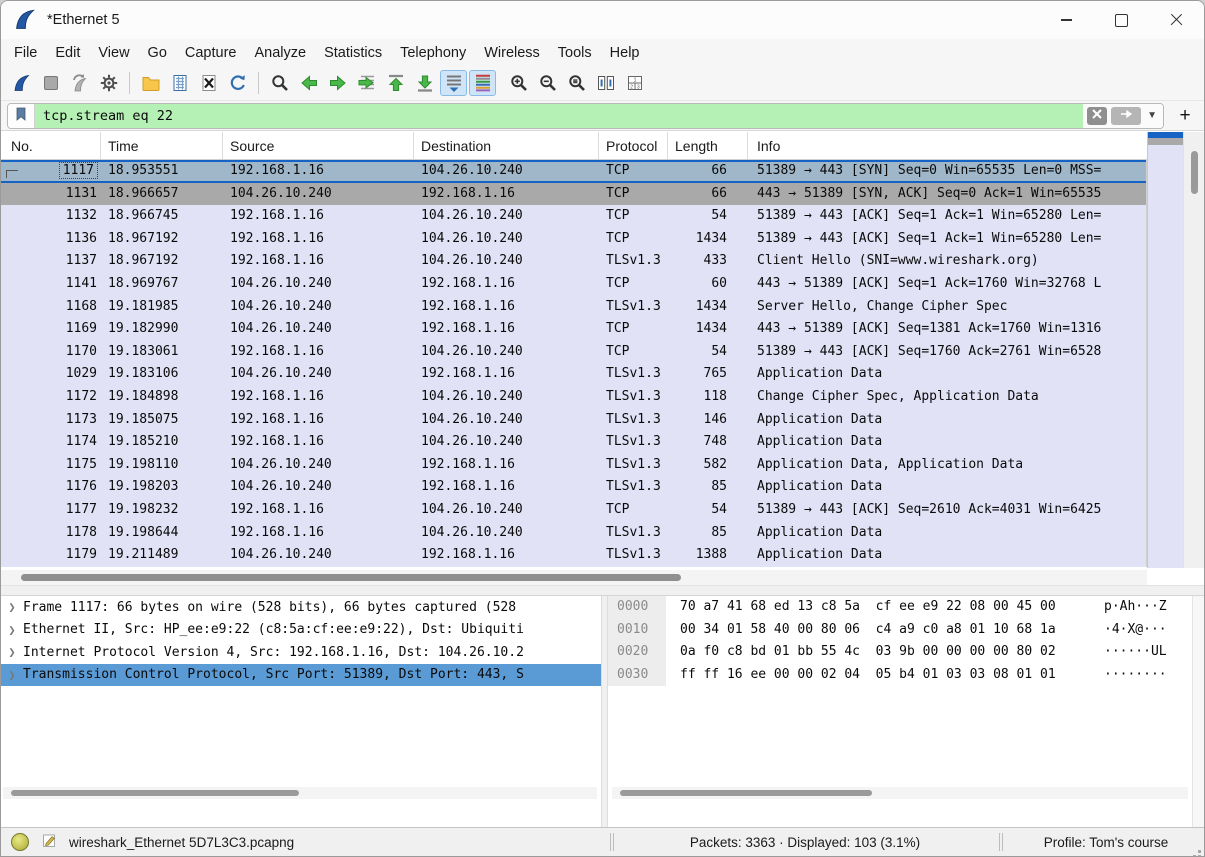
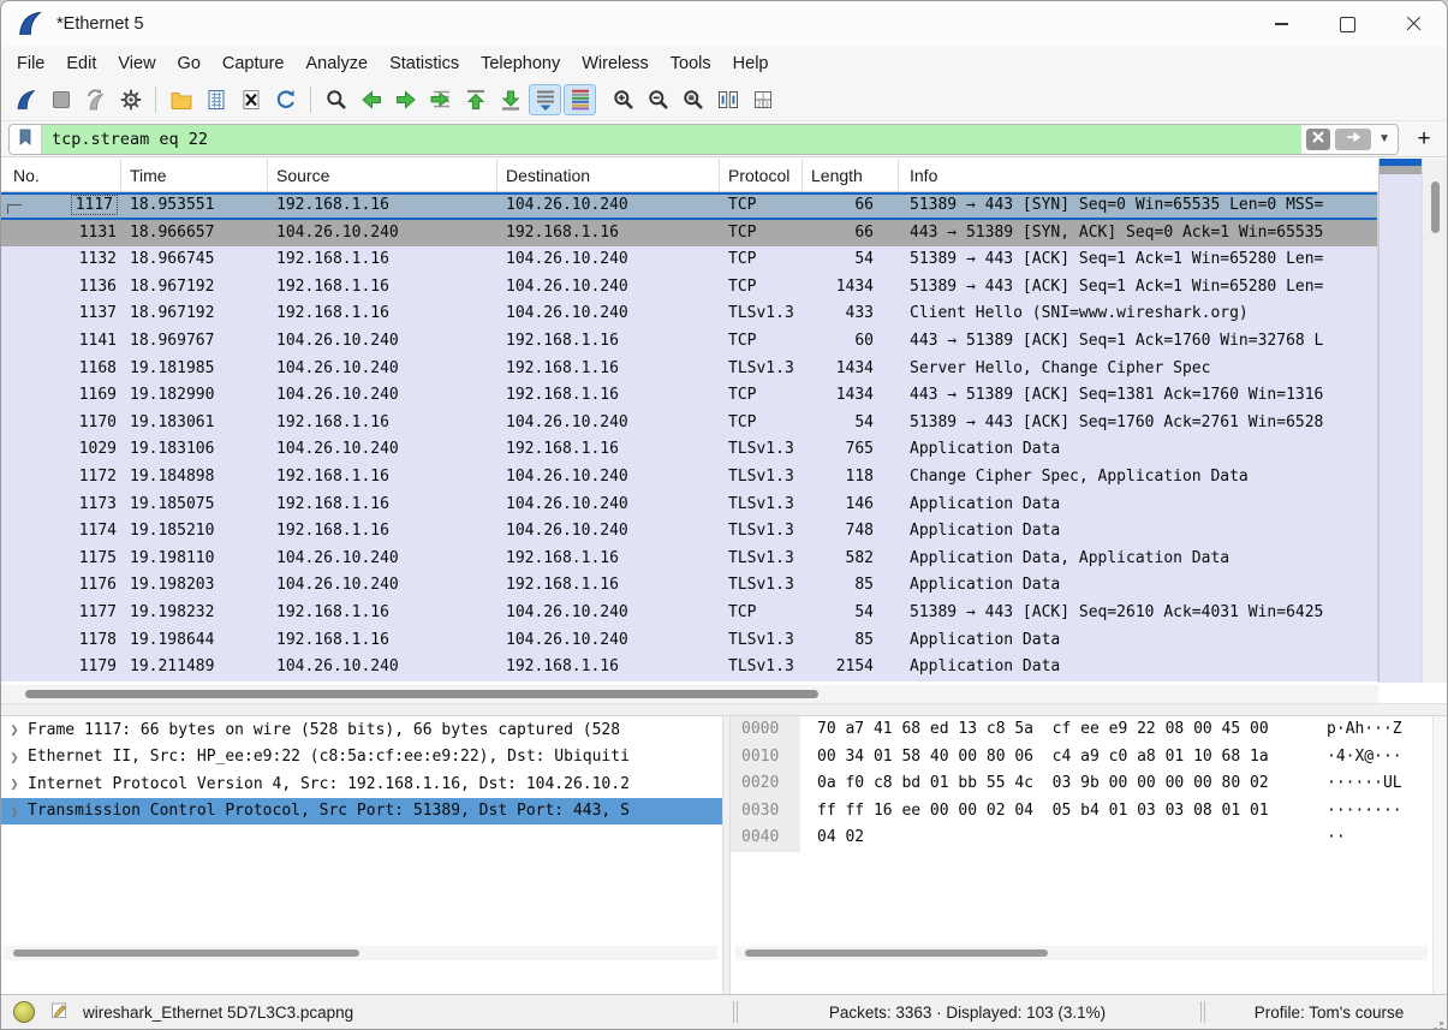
  *Ethernet 5
  File
  Edit
  View
  Go
  Capture
  Analyze
  Statistics
  Telephony
  Wireless
  Tools
  Help
  tcp.stream eq 22
  ▼
  +
  No.
  Time
  Source
  Destination
  Protocol
  Length
  Info
  1117
  18.953551
  192.168.1.16
  104.26.10.240
  TCP
  66
  51389 → 443 [SYN] Seq=0 Win=65535 Len=0 MSS=
  1131
  18.966657
  104.26.10.240
  192.168.1.16
  TCP
  66
  443 → 51389 [SYN, ACK] Seq=0 Ack=1 Win=65535
  1132
  18.966745
  192.168.1.16
  104.26.10.240
  TCP
  54
  51389 → 443 [ACK] Seq=1 Ack=1 Win=65280 Len=
  1136
  18.967192
  192.168.1.16
  104.26.10.240
  TCP
  1434
  51389 → 443 [ACK] Seq=1 Ack=1 Win=65280 Len=
  1137
  18.967192
  192.168.1.16
  104.26.10.240
  TLSv1.3
  433
  Client Hello (SNI=www.wireshark.org)
  1141
  18.969767
  104.26.10.240
  192.168.1.16
  TCP
  60
  443 → 51389 [ACK] Seq=1 Ack=1760 Win=32768 L
  1168
  19.181985
  104.26.10.240
  192.168.1.16
  TLSv1.3
  1434
  Server Hello, Change Cipher Spec
  1169
  19.182990
  104.26.10.240
  192.168.1.16
  TCP
  1434
  443 → 51389 [ACK] Seq=1381 Ack=1760 Win=1316
  1170
  19.183061
  192.168.1.16
  104.26.10.240
  TCP
  54
  51389 → 443 [ACK] Seq=1760 Ack=2761 Win=6528
  1029
  19.183106
  104.26.10.240
  192.168.1.16
  TLSv1.3
  765
  Application Data
  1172
  19.184898
  192.168.1.16
  104.26.10.240
  TLSv1.3
  118
  Change Cipher Spec, Application Data
  1173
  19.185075
  192.168.1.16
  104.26.10.240
  TLSv1.3
  146
  Application Data
  1174
  19.185210
  192.168.1.16
  104.26.10.240
  TLSv1.3
  748
  Application Data
  1175
  19.198110
  104.26.10.240
  192.168.1.16
  TLSv1.3
  582
  Application Data, Application Data
  1176
  19.198203
  104.26.10.240
  192.168.1.16
  TLSv1.3
  85
  Application Data
  1177
  19.198232
  192.168.1.16
  104.26.10.240
  TCP
  54
  51389 → 443 [ACK] Seq=2610 Ack=4031 Win=6425
  1178
  19.198644
  192.168.1.16
  104.26.10.240
  TLSv1.3
  85
  Application Data
  1179
  19.211489
  104.26.10.240
  192.168.1.16
  TLSv1.3
- 1388
+ 2154
  Application Data
  ❯
  Frame 1117: 66 bytes on wire (528 bits), 66 bytes captured (528
  ❯
  Ethernet II, Src: HP_ee:e9:22 (c8:5a:cf:ee:e9:22), Dst: Ubiquiti
  ❯
  Internet Protocol Version 4, Src: 192.168.1.16, Dst: 104.26.10.2
  ❯
  Transmission Control Protocol, Src Port: 51389, Dst Port: 443, S
  0000
  70 a7 41 68 ed 13 c8 5a cf ee e9 22 08 00 45 00
  p·Ah···Z
  0010
  00 34 01 58 40 00 80 06 c4 a9 c0 a8 01 10 68 1a
  ·4·X@···
  0020
  0a f0 c8 bd 01 bb 55 4c 03 9b 00 00 00 00 80 02
  ······UL
  0030
  ff ff 16 ee 00 00 02 04 05 b4 01 03 03 08 01 01
  ········
+ 0040
+ 04 02
+ ··
  wireshark_Ethernet 5D7L3C3.pcapng
  Packets: 3363 · Displayed: 103 (3.1%)
  Profile: Tom's course
